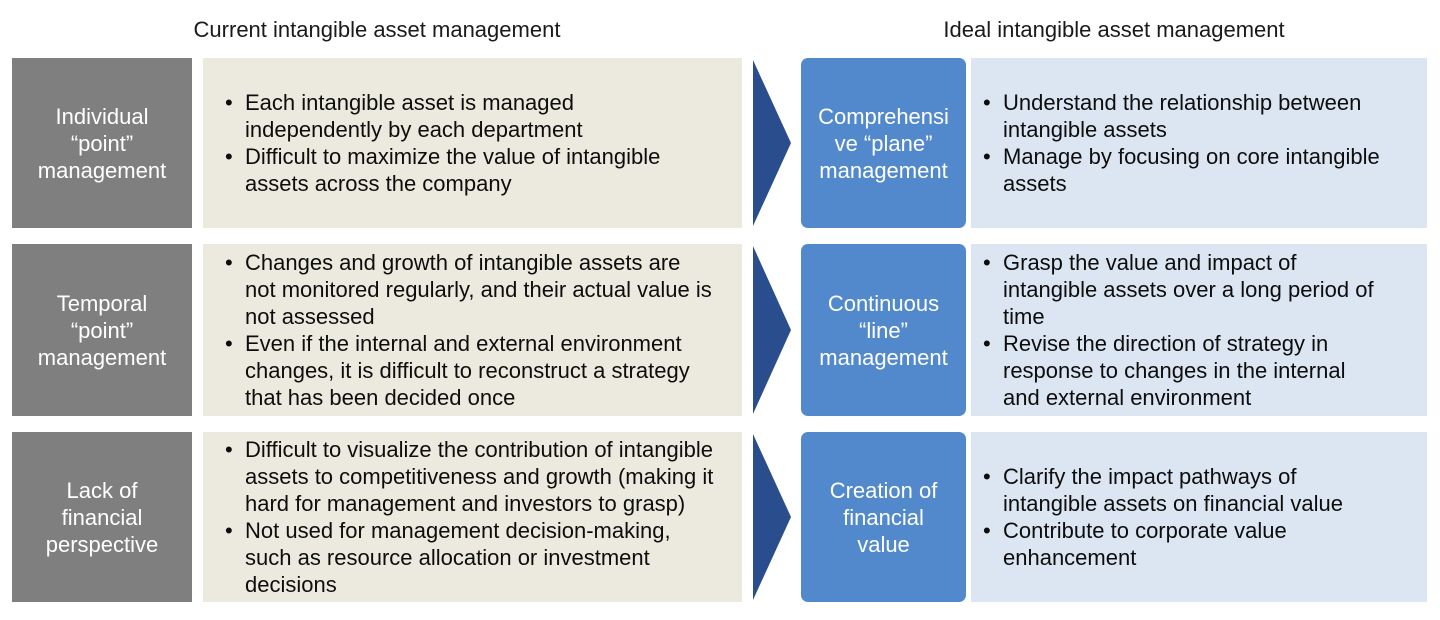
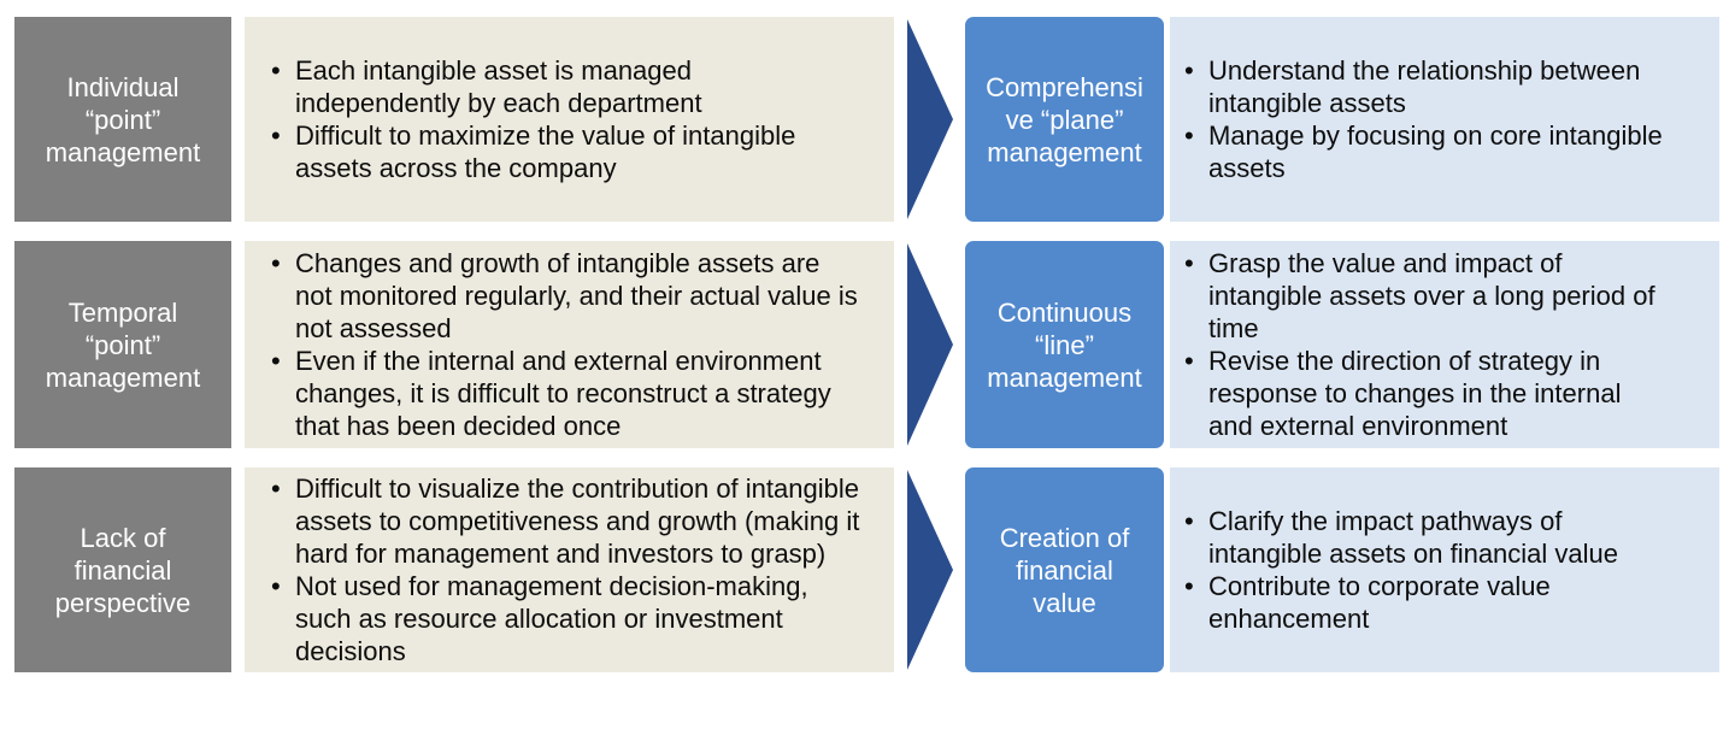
- Current intangible asset management
- Ideal intangible asset management
  Individual
  “point”
  management
  •
  Each intangible asset is managed independently by each department
  •
  Difficult to maximize the value of intangible assets across the company
  Comprehensi
  ve “plane”
  management
  •
  Understand the relationship between intangible assets
  •
  Manage by focusing on core intangible assets
  Temporal
  “point”
  management
  •
  Changes and growth of intangible assets are not monitored regularly, and their actual value is not assessed
  •
  Even if the internal and external environment changes, it is difficult to reconstruct a strategy that has been decided once
  Continuous
  “line”
  management
  •
  Grasp the value and impact of intangible assets over a long period of time
  •
  Revise the direction of strategy in response to changes in the internal and external environment
  Lack of
  financial
  perspective
  •
  Difficult to visualize the contribution of intangible assets to competitiveness and growth (making it hard for management and investors to grasp)
  •
  Not used for management decision-making, such as resource allocation or investment decisions
  Creation of
  financial
  value
  •
  Clarify the impact pathways of intangible assets on financial value
  •
  Contribute to corporate value enhancement
